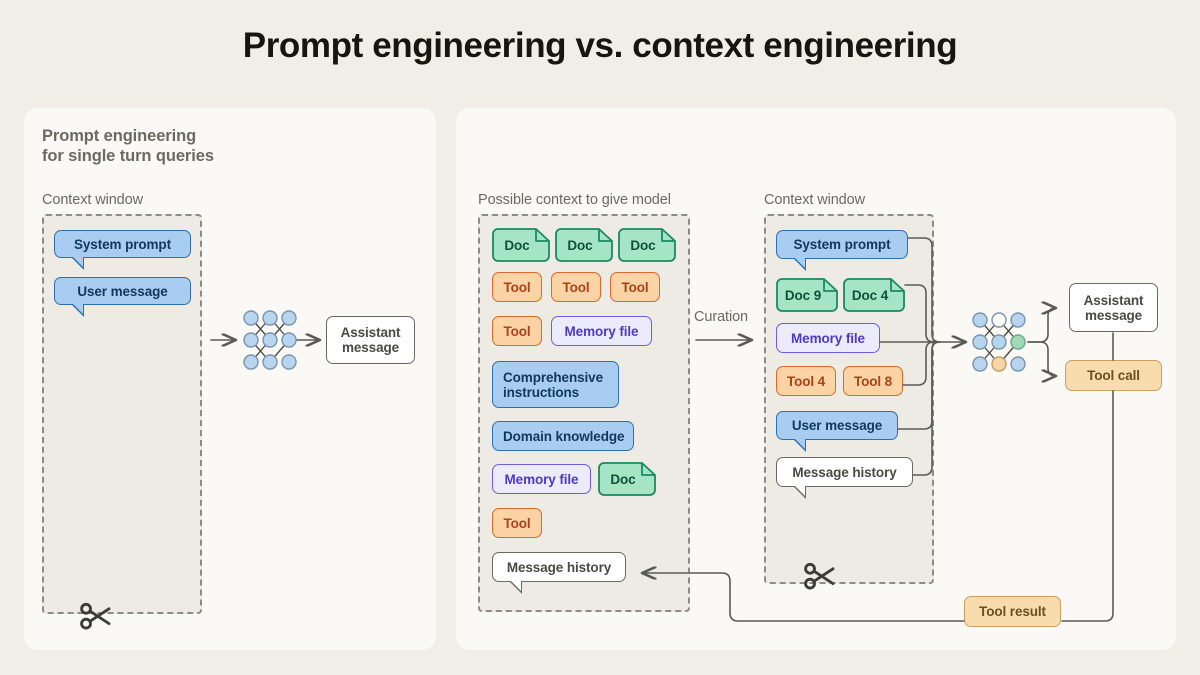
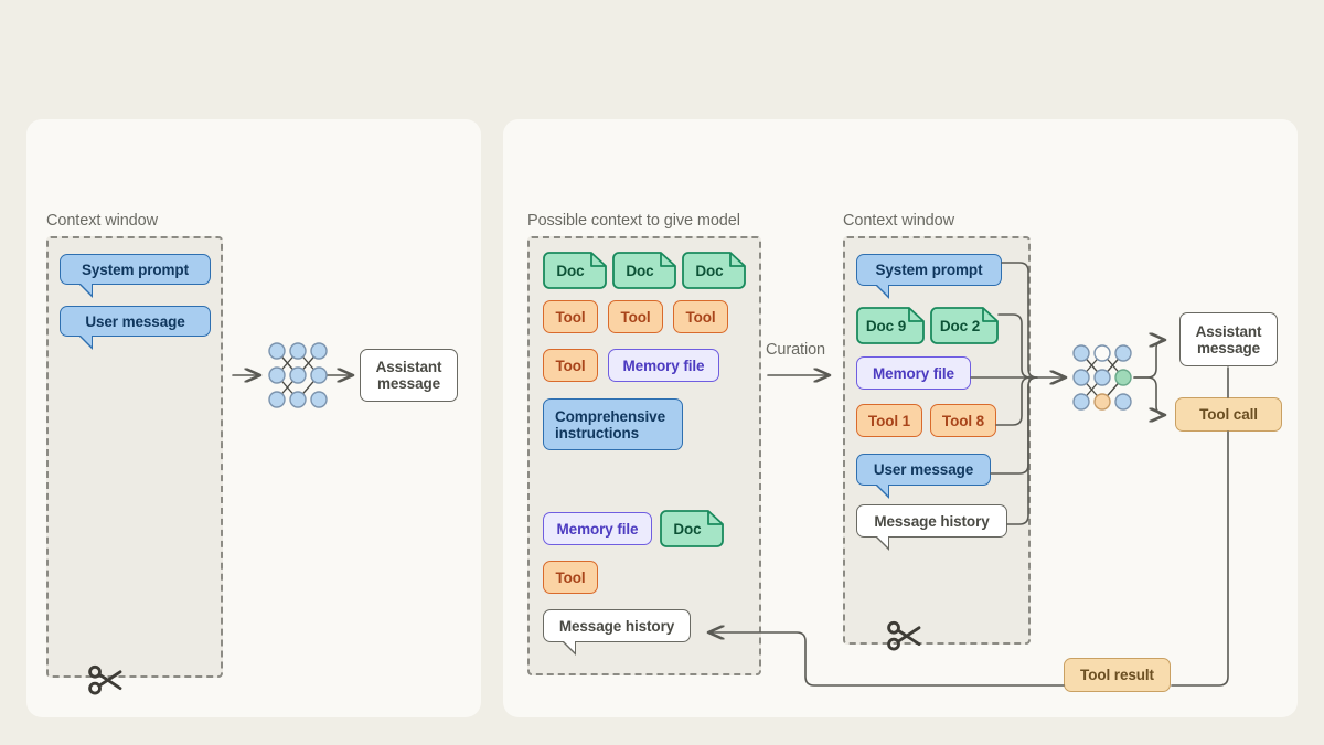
- Prompt engineering vs. context engineering
- Prompt engineering
- for single turn queries
  Context window
  System prompt
  User message
  Assistant
  message
  Possible context to give model
  Context window
  Curation
  Doc
  Doc
  Doc
  Tool
  Tool
  Tool
  Tool
  Memory file
  Comprehensive instructions
- Domain knowledge
  Memory file
  Doc
  Tool
  Message history
  System prompt
  Doc 9
- Doc 4
+ Doc 2
  Memory file
- Tool 4
+ Tool 1
  Tool 8
  User message
  Message history
  Assistant
  message
  Tool call
  Tool result
